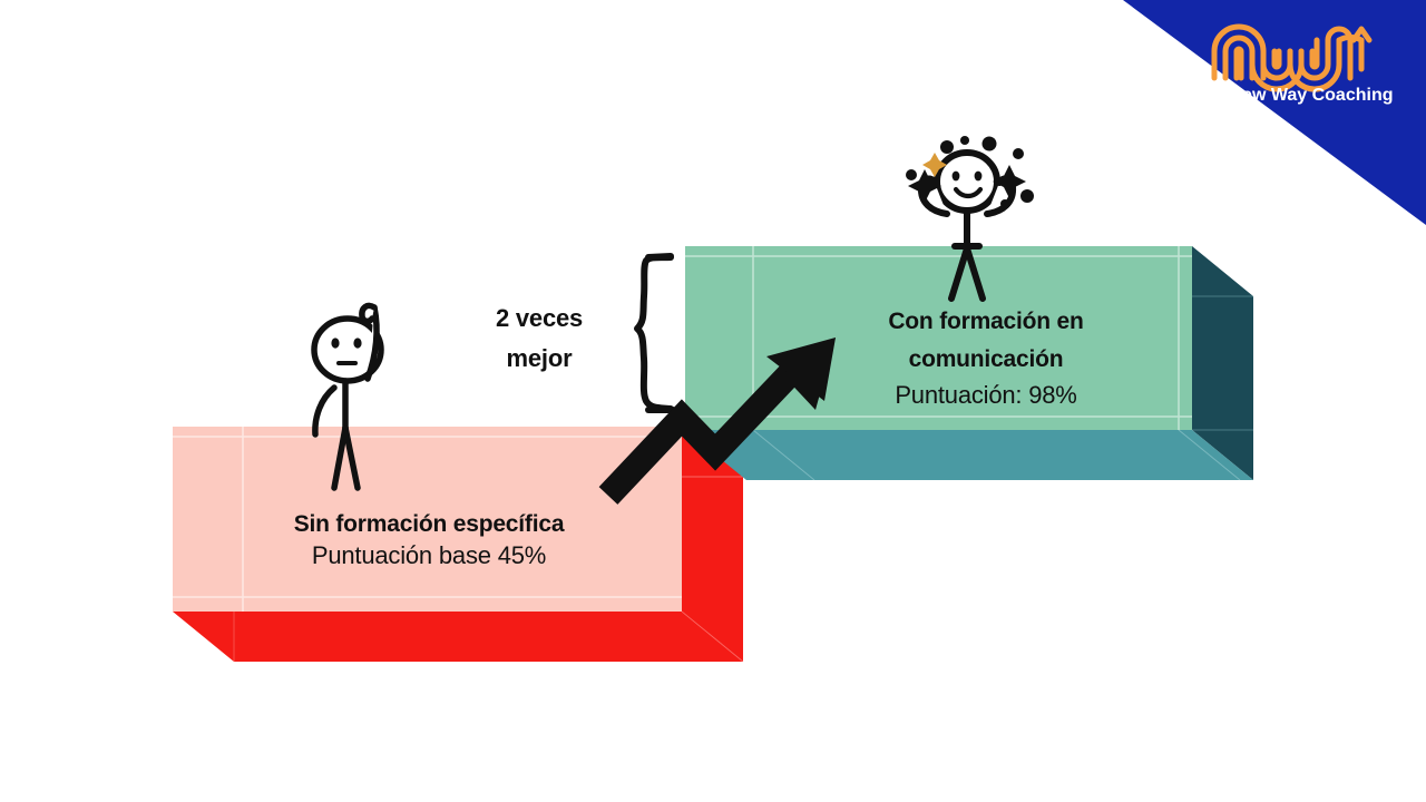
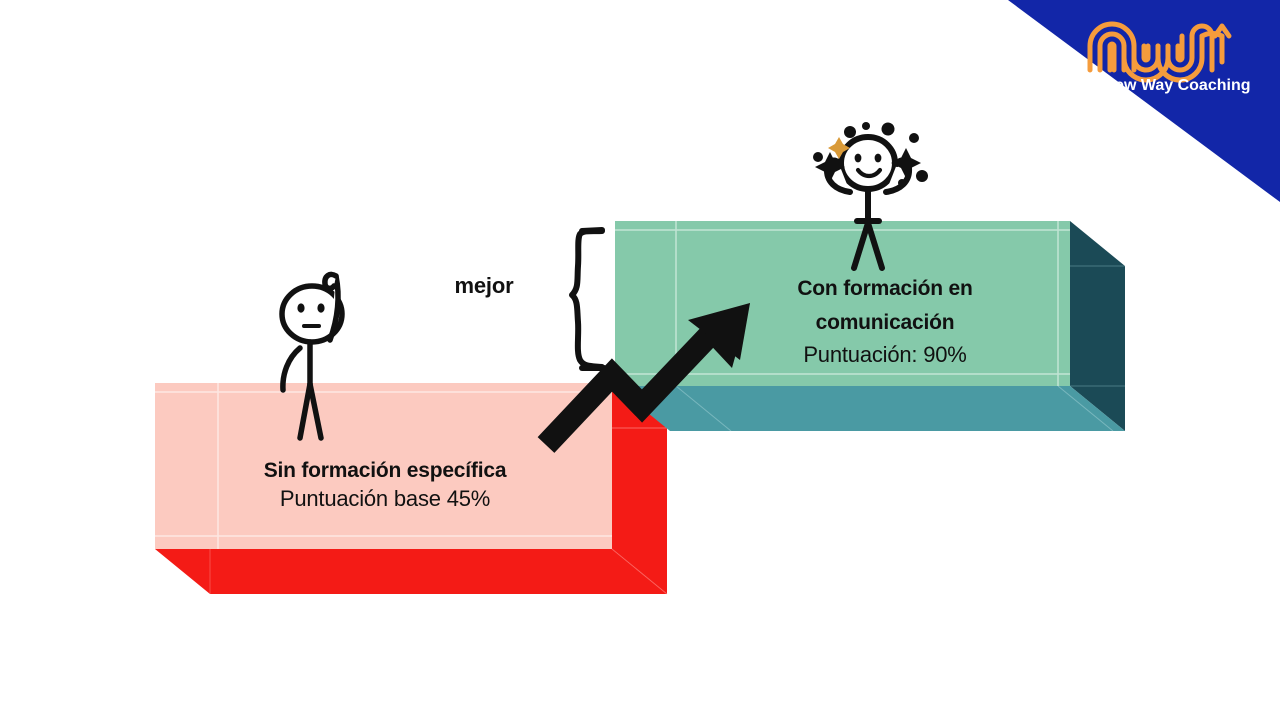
  Sin formación específica
  Puntuación base 45%
  Con formación en
  comunicación
- Puntuación: 98%
+ Puntuación: 90%
- 2 veces
  mejor
  New Way Coaching
